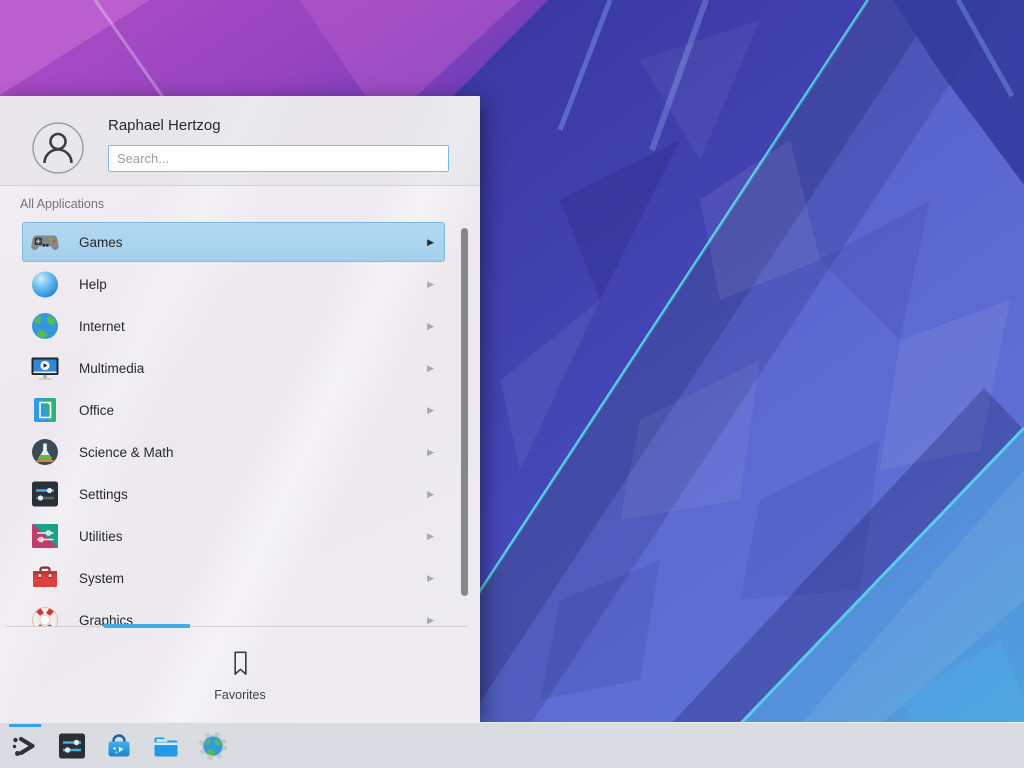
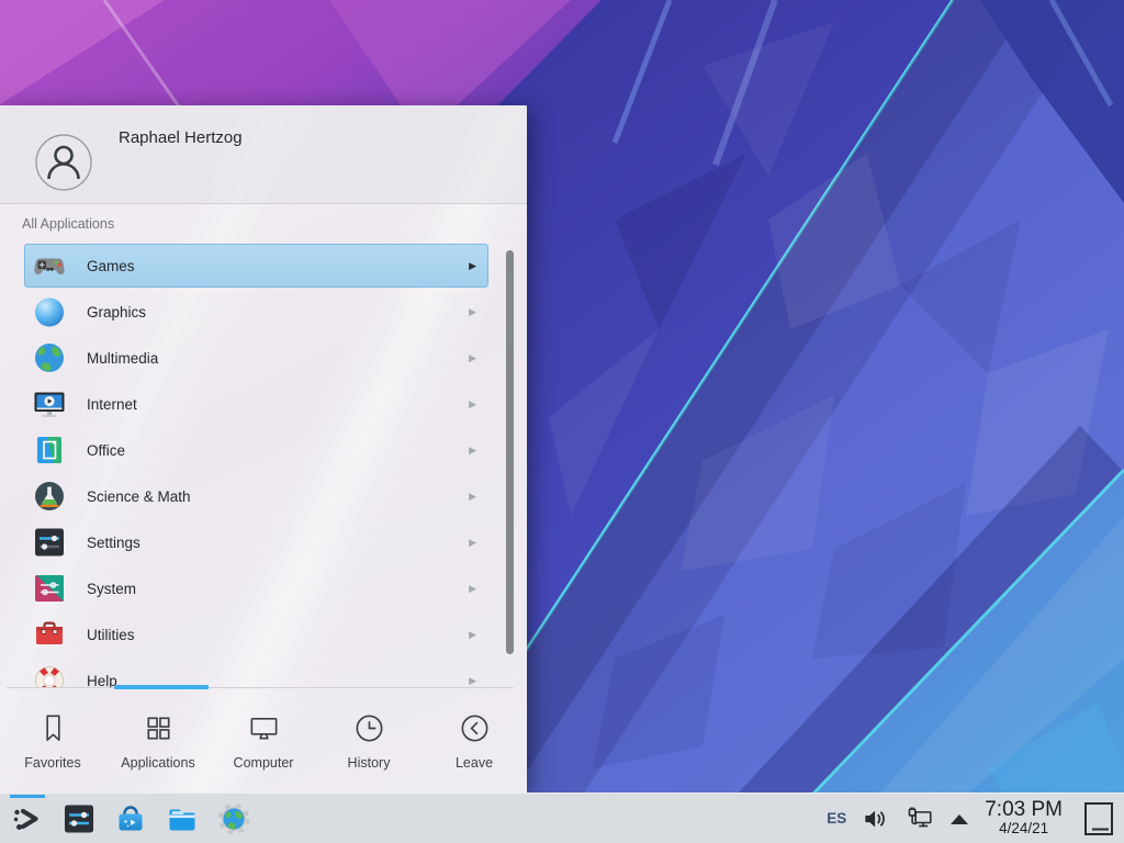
  Raphael Hertzog
- Search...
  All Applications
  Games
  ▶
- Help
+ Graphics
  ▶
- Internet
+ Multimedia
  ▶
- Multimedia
+ Internet
  ▶
  Office
  ▶
  Science & Math
  ▶
  Settings
  ▶
- Utilities
+ System
  ▶
- System
+ Utilities
  ▶
- Graphics
+ Help
  ▶
  Favorites
+ Applications
+ Computer
+ History
+ Leave
+ ES
+ 7:03 PM
+ 4/24/21
